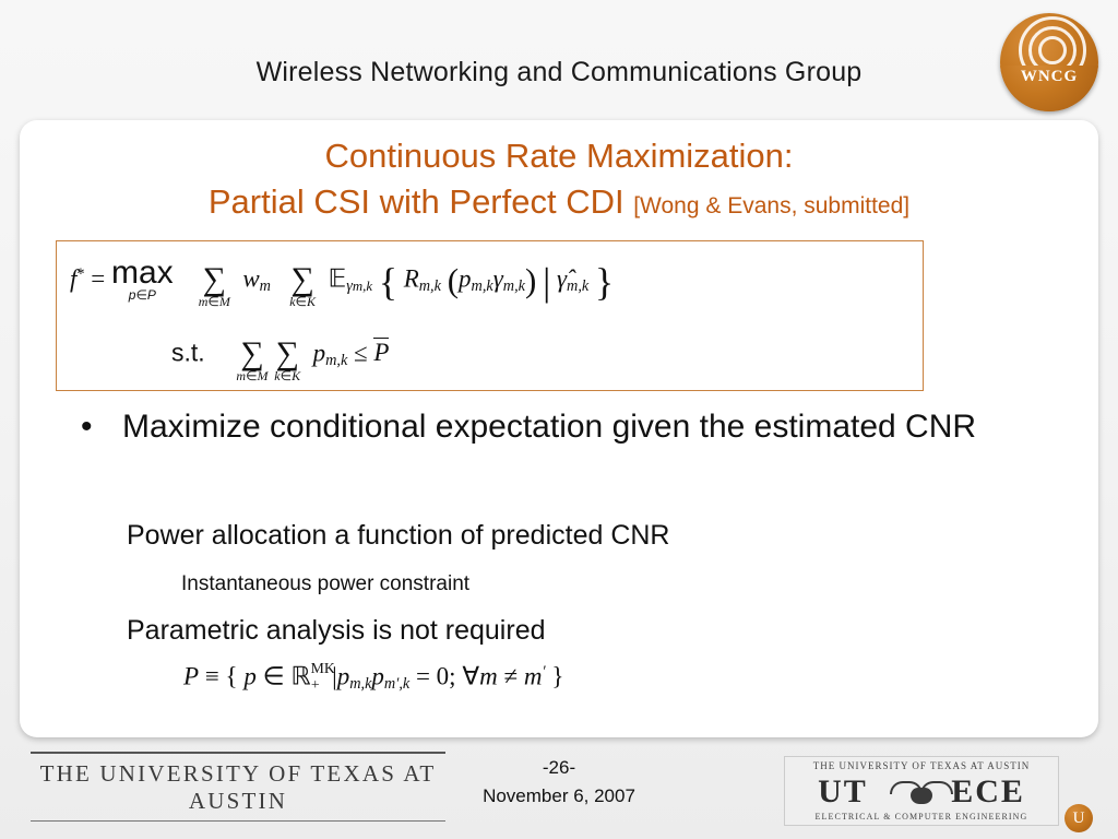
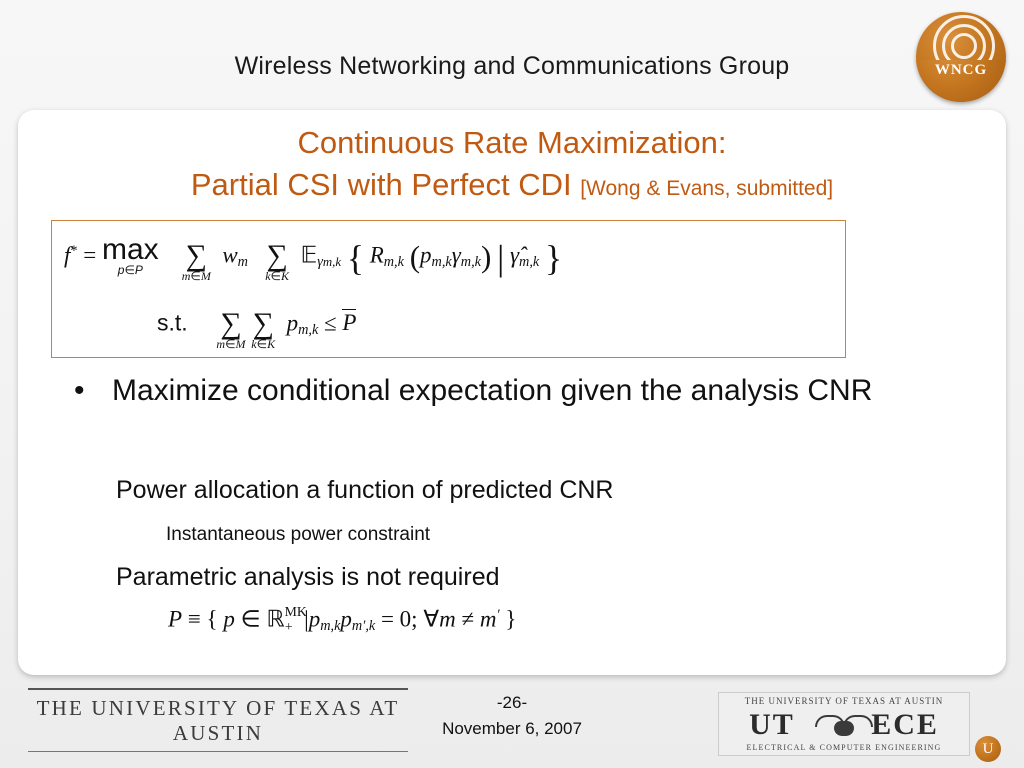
  Wireless Networking and Communications Group
  WNCG
  Continuous Rate Maximization:
  Partial CSI with Perfect CDI [Wong & Evans, submitted]
  f* =
  max
  p∈P
  ∑
  m∈M
  wm
  ∑
  k∈K
  𝔼γm,k { Rm,k (pm,kγm,k) | γ̂m,k }
  s.t.
  ∑
  m∈M
  ∑
  k∈K
  pm,k ≤ P
  •
- Maximize conditional expectation given the estimated CNR
+ Maximize conditional expectation given the analysis CNR
  Power allocation a function of predicted CNR
  Instantaneous power constraint
  Parametric analysis is not required
  P ≡ { p ∈ ℝMK+ |pm,kpm′,k = 0; ∀m ≠ m′ }
  -26-
  November 6, 2007
  THE UNIVERSITY OF TEXAS AT AUSTIN
  THE UNIVERSITY OF TEXAS AT AUSTIN
  UT ECE
  ELECTRICAL & COMPUTER ENGINEERING
  U
